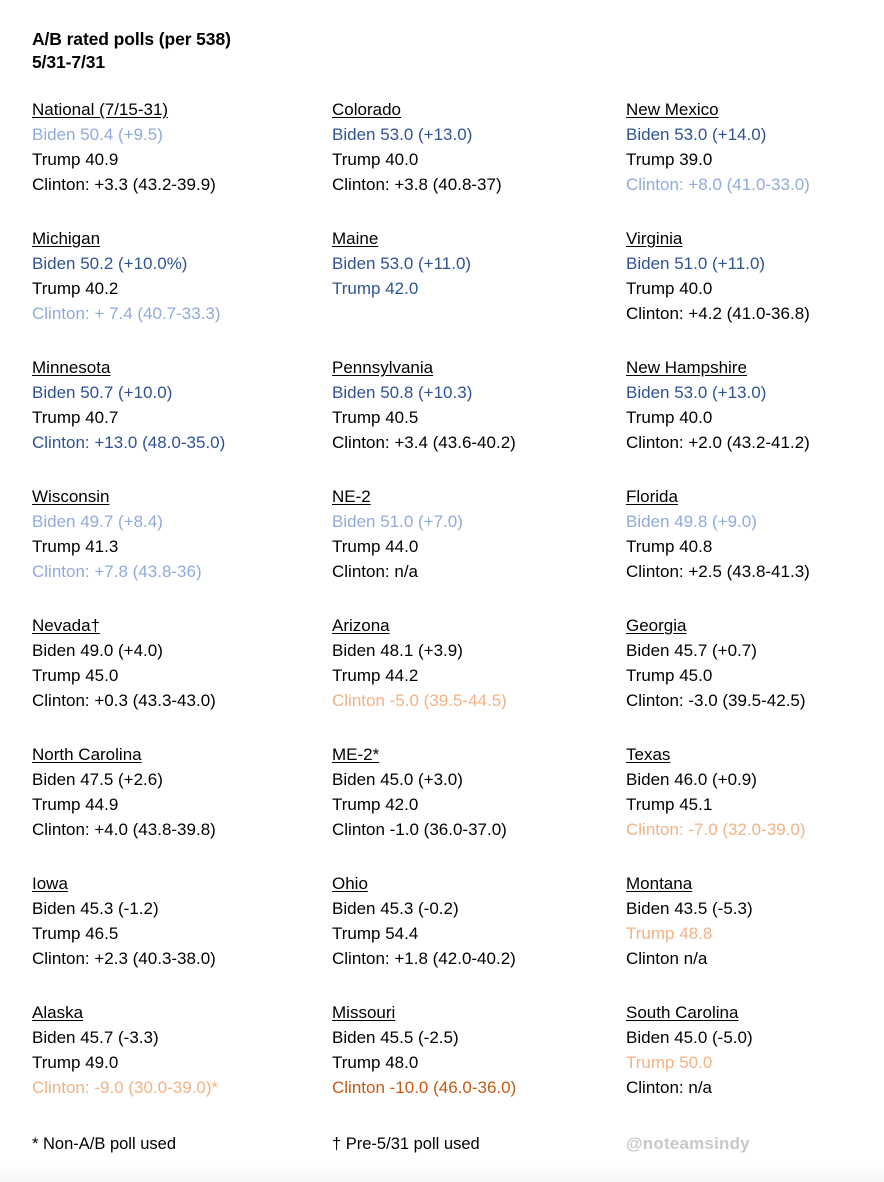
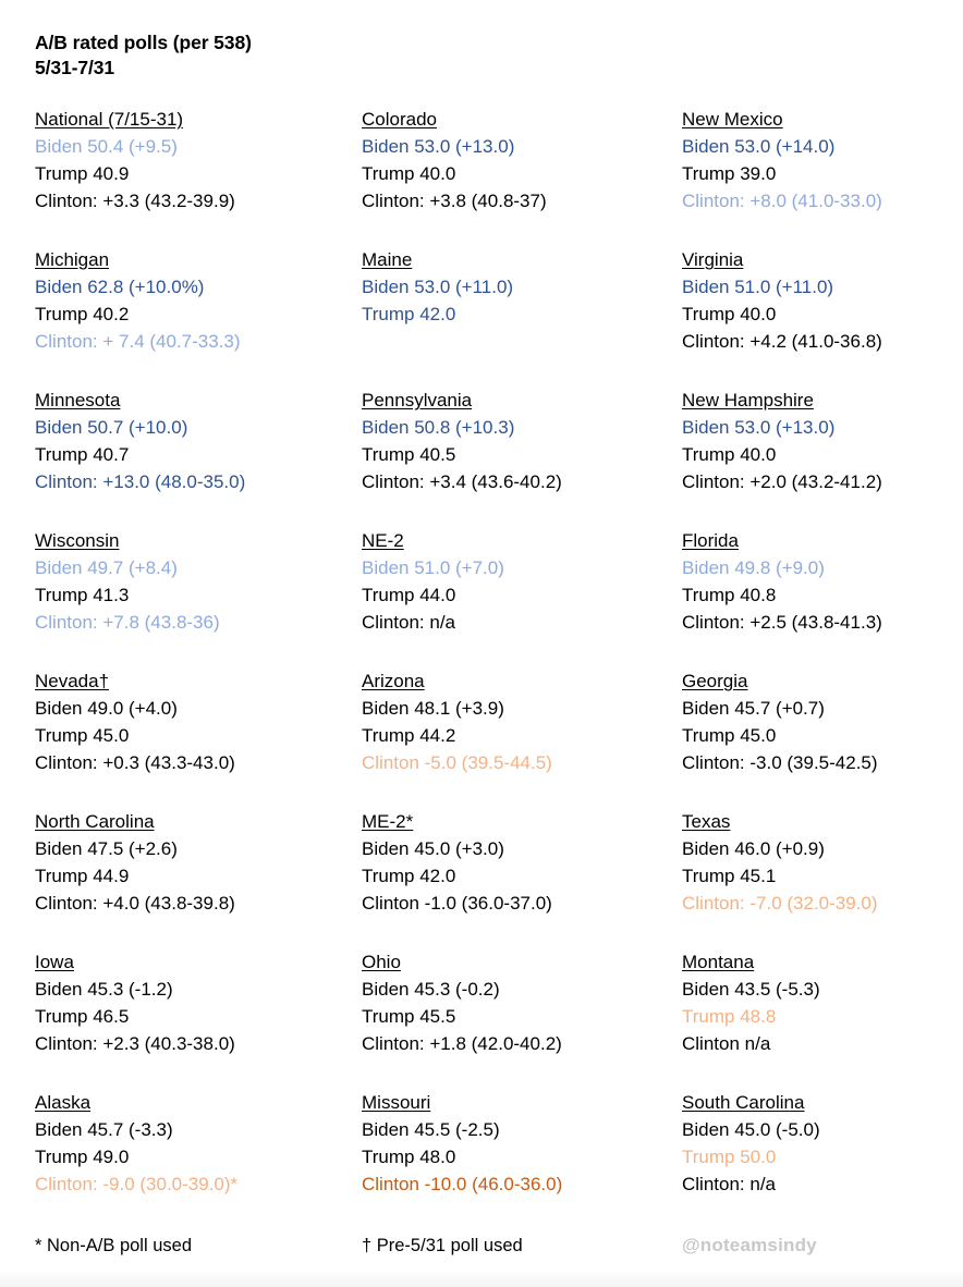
  A/B rated polls (per 538)
  5/31-7/31
  National (7/15-31)
  Biden 50.4 (+9.5)
  Trump 40.9
  Clinton: +3.3 (43.2-39.9)
  Colorado
  Biden 53.0 (+13.0)
  Trump 40.0
  Clinton: +3.8 (40.8-37)
  New Mexico
  Biden 53.0 (+14.0)
  Trump 39.0
  Clinton: +8.0 (41.0-33.0)
  Michigan
- Biden 50.2 (+10.0%)
+ Biden 62.8 (+10.0%)
  Trump 40.2
  Clinton: + 7.4 (40.7-33.3)
  Maine
  Biden 53.0 (+11.0)
  Trump 42.0
  Virginia
  Biden 51.0 (+11.0)
  Trump 40.0
  Clinton: +4.2 (41.0-36.8)
  Minnesota
  Biden 50.7 (+10.0)
  Trump 40.7
  Clinton: +13.0 (48.0-35.0)
  Pennsylvania
  Biden 50.8 (+10.3)
  Trump 40.5
  Clinton: +3.4 (43.6-40.2)
  New Hampshire
  Biden 53.0 (+13.0)
  Trump 40.0
  Clinton: +2.0 (43.2-41.2)
  Wisconsin
  Biden 49.7 (+8.4)
  Trump 41.3
  Clinton: +7.8 (43.8-36)
  NE-2
  Biden 51.0 (+7.0)
  Trump 44.0
  Clinton: n/a
  Florida
  Biden 49.8 (+9.0)
  Trump 40.8
  Clinton: +2.5 (43.8-41.3)
  Nevada†
  Biden 49.0 (+4.0)
  Trump 45.0
  Clinton: +0.3 (43.3-43.0)
  Arizona
  Biden 48.1 (+3.9)
  Trump 44.2
  Clinton -5.0 (39.5-44.5)
  Georgia
  Biden 45.7 (+0.7)
  Trump 45.0
  Clinton: -3.0 (39.5-42.5)
  North Carolina
  Biden 47.5 (+2.6)
  Trump 44.9
  Clinton: +4.0 (43.8-39.8)
  ME-2*
  Biden 45.0 (+3.0)
  Trump 42.0
  Clinton -1.0 (36.0-37.0)
  Texas
  Biden 46.0 (+0.9)
  Trump 45.1
  Clinton: -7.0 (32.0-39.0)
  Iowa
  Biden 45.3 (-1.2)
  Trump 46.5
  Clinton: +2.3 (40.3-38.0)
  Ohio
  Biden 45.3 (-0.2)
- Trump 54.4
+ Trump 45.5
  Clinton: +1.8 (42.0-40.2)
  Montana
  Biden 43.5 (-5.3)
  Trump 48.8
  Clinton n/a
  Alaska
  Biden 45.7 (-3.3)
  Trump 49.0
  Clinton: -9.0 (30.0-39.0)*
  Missouri
  Biden 45.5 (-2.5)
  Trump 48.0
  Clinton -10.0 (46.0-36.0)
  South Carolina
  Biden 45.0 (-5.0)
  Trump 50.0
  Clinton: n/a
  * Non-A/B poll used
  † Pre-5/31 poll used
  @noteamsindy
